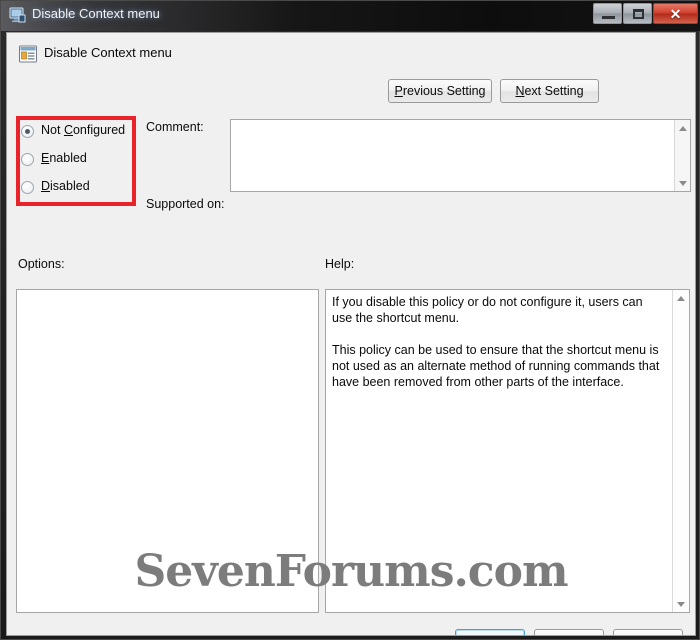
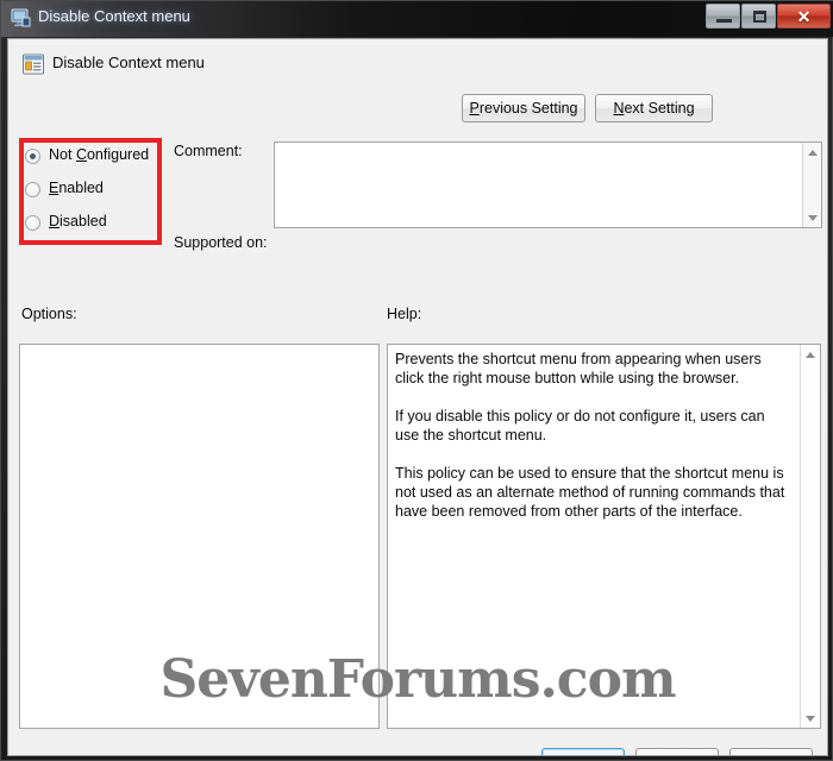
  Disable Context menu
  ✕
  Disable Context menu
  Previous Setting
  Next Setting
  Not Configured
  Enabled
  Disabled
  Comment:
  Supported on:
  Options:
  Help:
+ Prevents the shortcut menu from appearing when users click the right mouse button while using the browser.
  If you disable this policy or do not configure it, users can use the shortcut menu.
  This policy can be used to ensure that the shortcut menu is not used as an alternate method of running commands that have been removed from other parts of the interface.
  SevenForums.com
